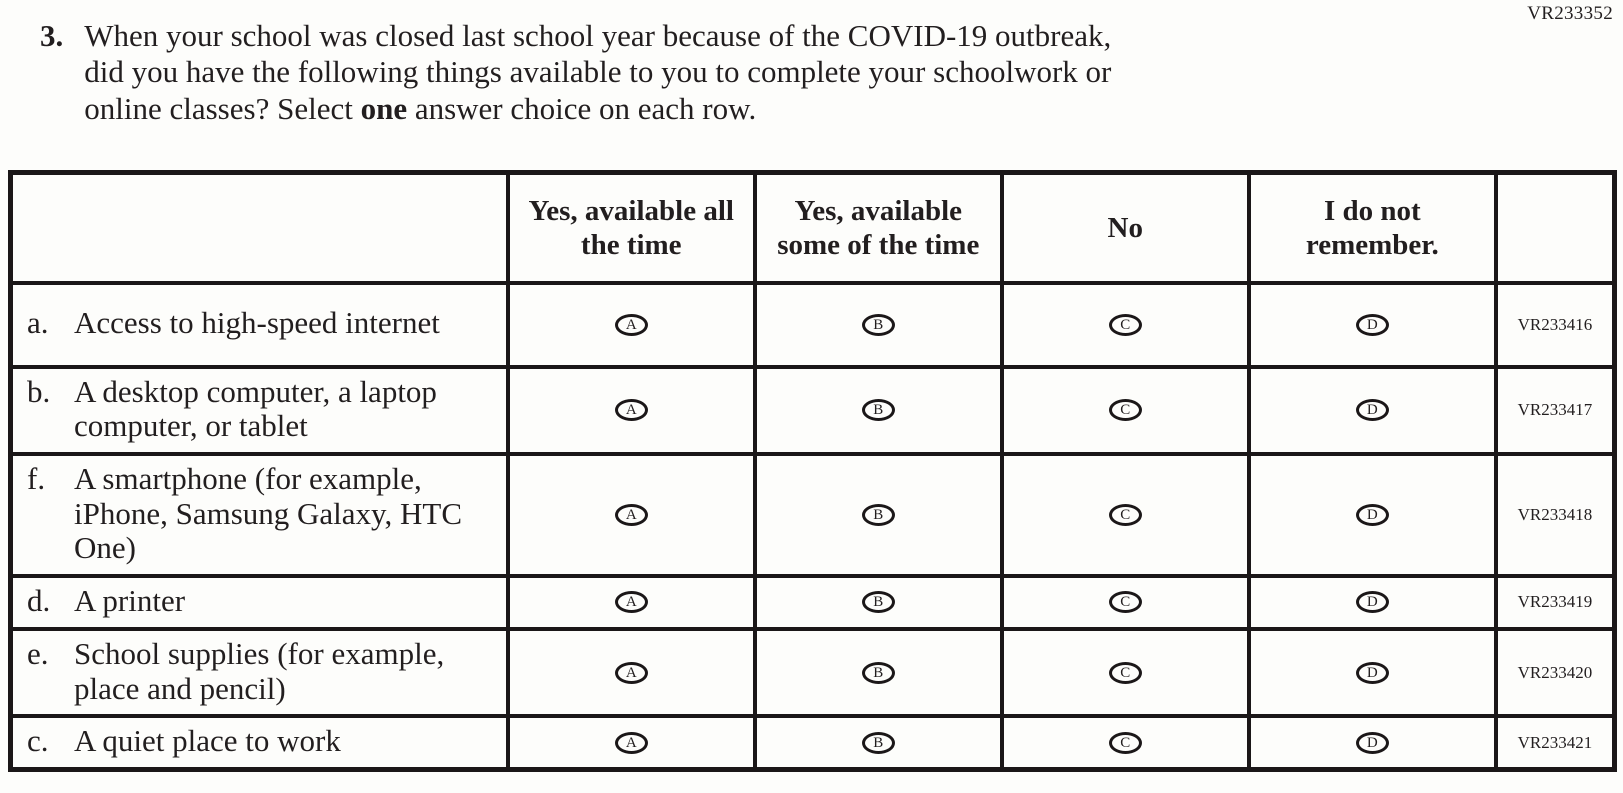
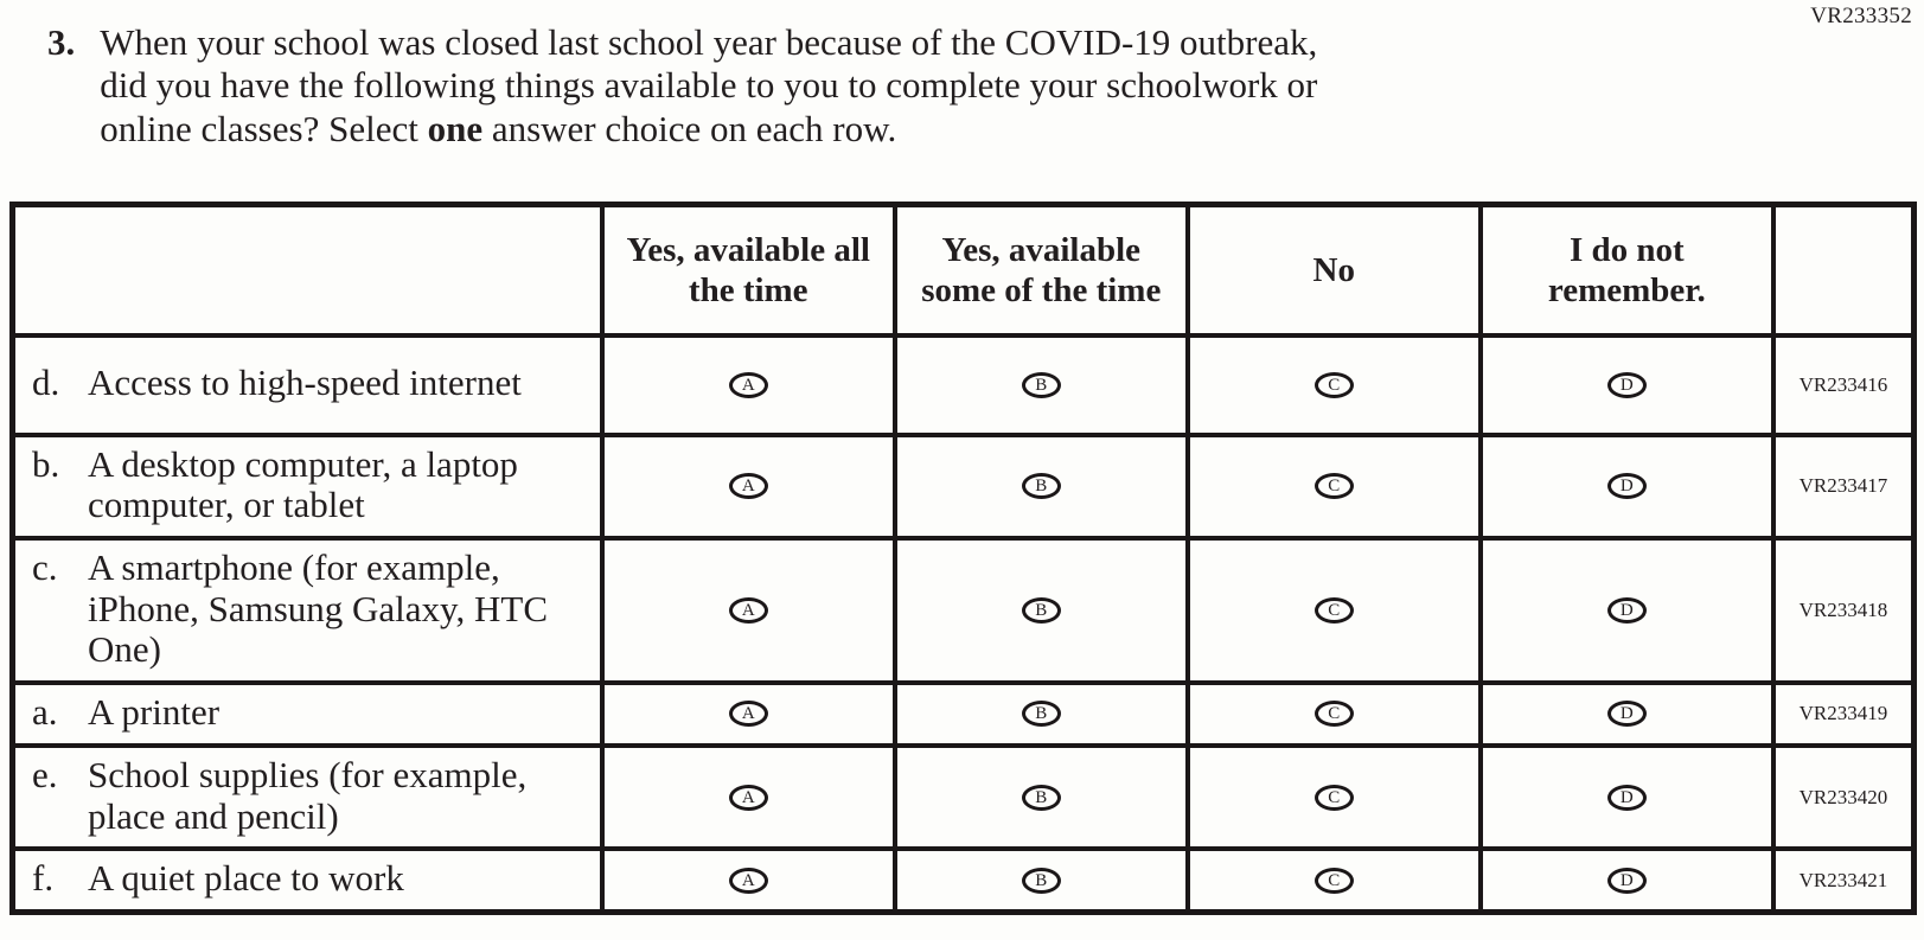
  VR233352
  3.
  When your school was closed last school year because of the COVID-19 outbreak,
  did you have the following things available to you to complete your schoolwork or
  online classes? Select one answer choice on each row.
  	Yes, available all the time	Yes, available some of the time	No	I do not remember.
- a. Access to high-speed internet	A	B	C	D	VR233416
+ d. Access to high-speed internet	A	B	C	D	VR233416
  b. A desktop computer, a laptop computer, or tablet	A	B	C	D	VR233417
- f. A smartphone (for example, iPhone, Samsung Galaxy, HTC One)	A	B	C	D	VR233418
+ c. A smartphone (for example, iPhone, Samsung Galaxy, HTC One)	A	B	C	D	VR233418
- d. A printer	A	B	C	D	VR233419
+ a. A printer	A	B	C	D	VR233419
  e. School supplies (for example, place and pencil)	A	B	C	D	VR233420
- c. A quiet place to work	A	B	C	D	VR233421
+ f. A quiet place to work	A	B	C	D	VR233421
